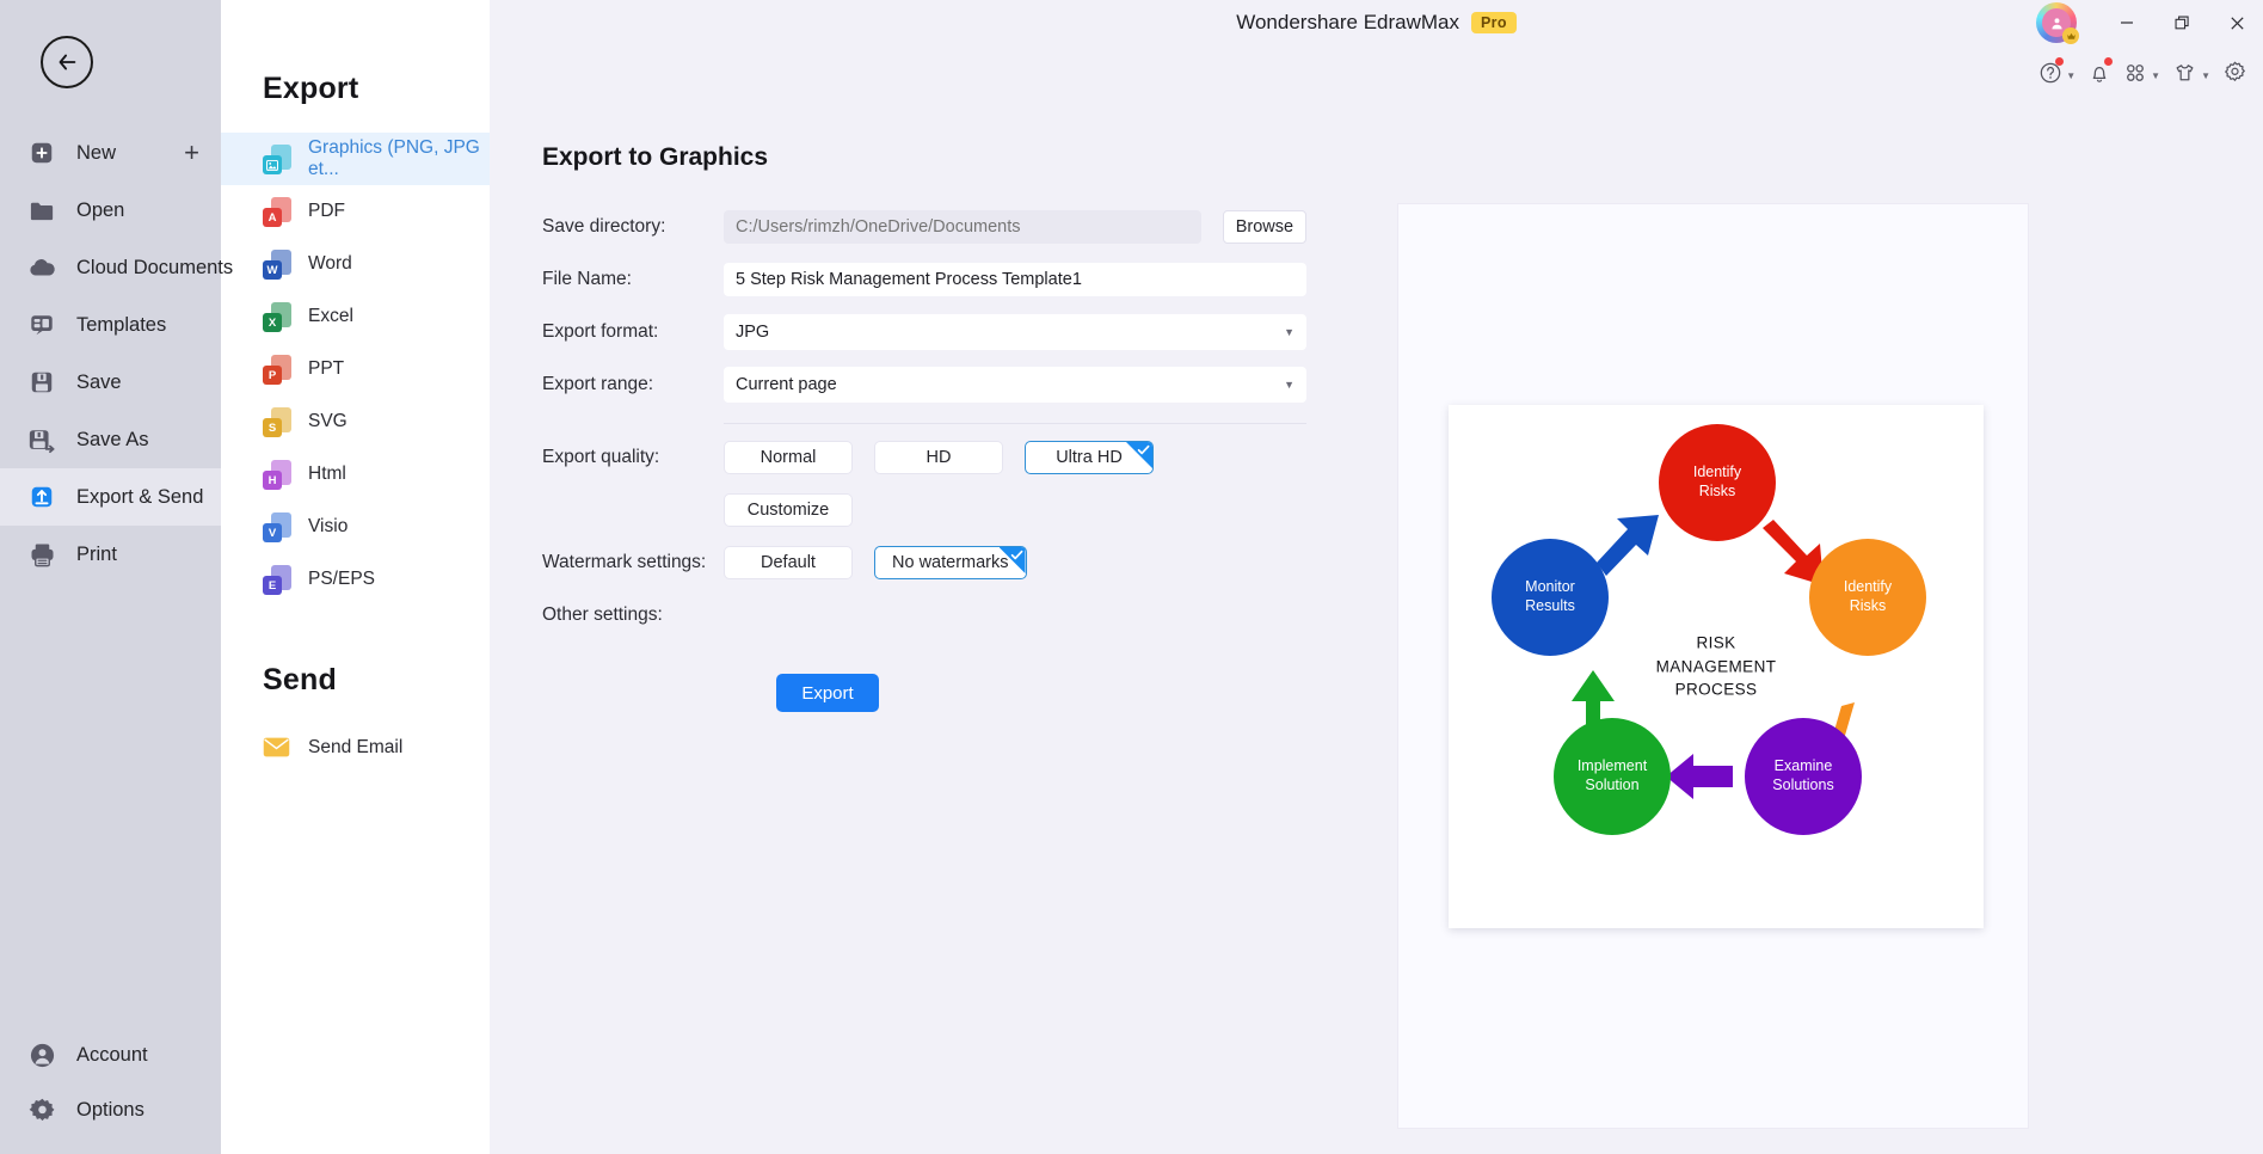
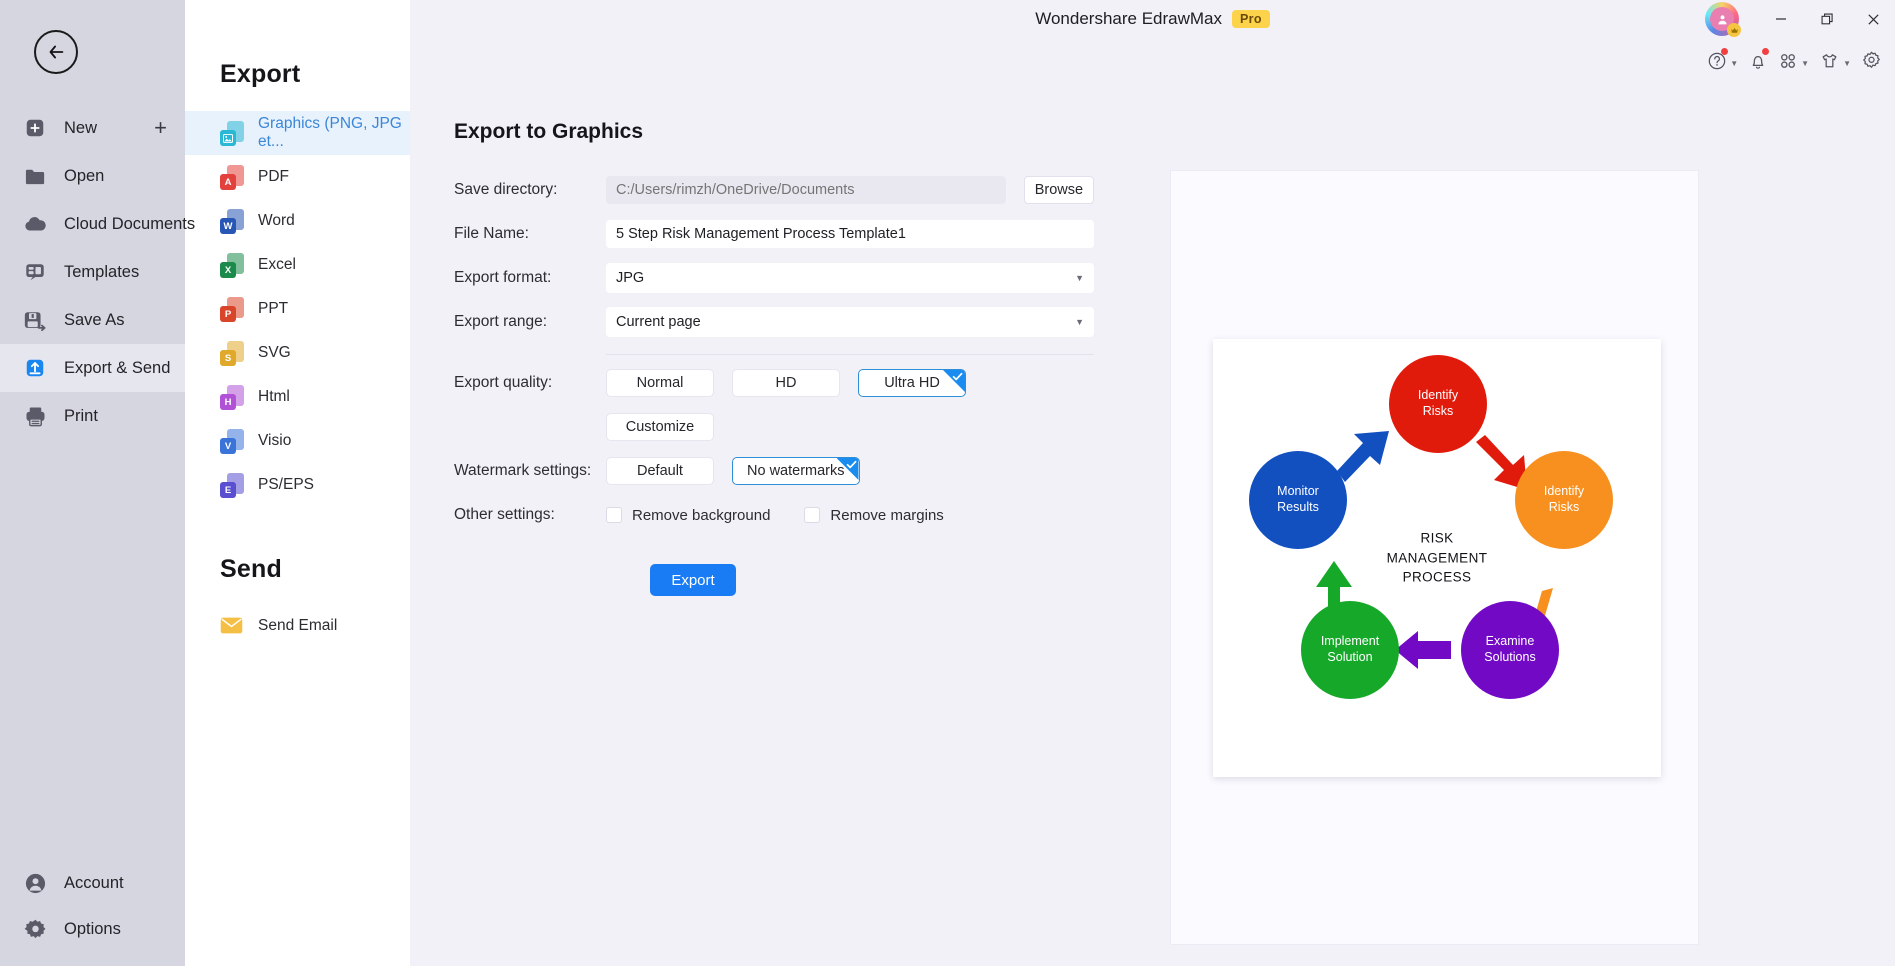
  New
  +
  Open
  Cloud Documents
  Templates
- Save
  Save As
  Export & Send
  Print
  Account
  Options
  Export
  Graphics (PNG, JPG et...
  A
  PDF
  W
  Word
  X
  Excel
  P
  PPT
  S
  SVG
  H
  Html
  V
  Visio
  E
  PS/EPS
  Send
  Send Email
  Wondershare EdrawMax
  Pro
  ▼
  ▼
  ▼
  Export to Graphics
  Save directory:
  C:/Users/rimzh/OneDrive/Documents
  Browse
  File Name:
  5 Step Risk Management Process Template1
  Export format:
  JPG
  ▼
  Export range:
  Current page
  ▼
  Export quality:
  Normal
  HD
  Ultra HD
  Customize
  Watermark settings:
  Default
  No watermarks
  Other settings:
+ Remove background
+ Remove margins
  Export
  RISK
  MANAGEMENT
  PROCESS
  Identify
  Risks
  Identify
  Risks
  Examine
  Solutions
  Implement
  Solution
  Monitor
  Results
